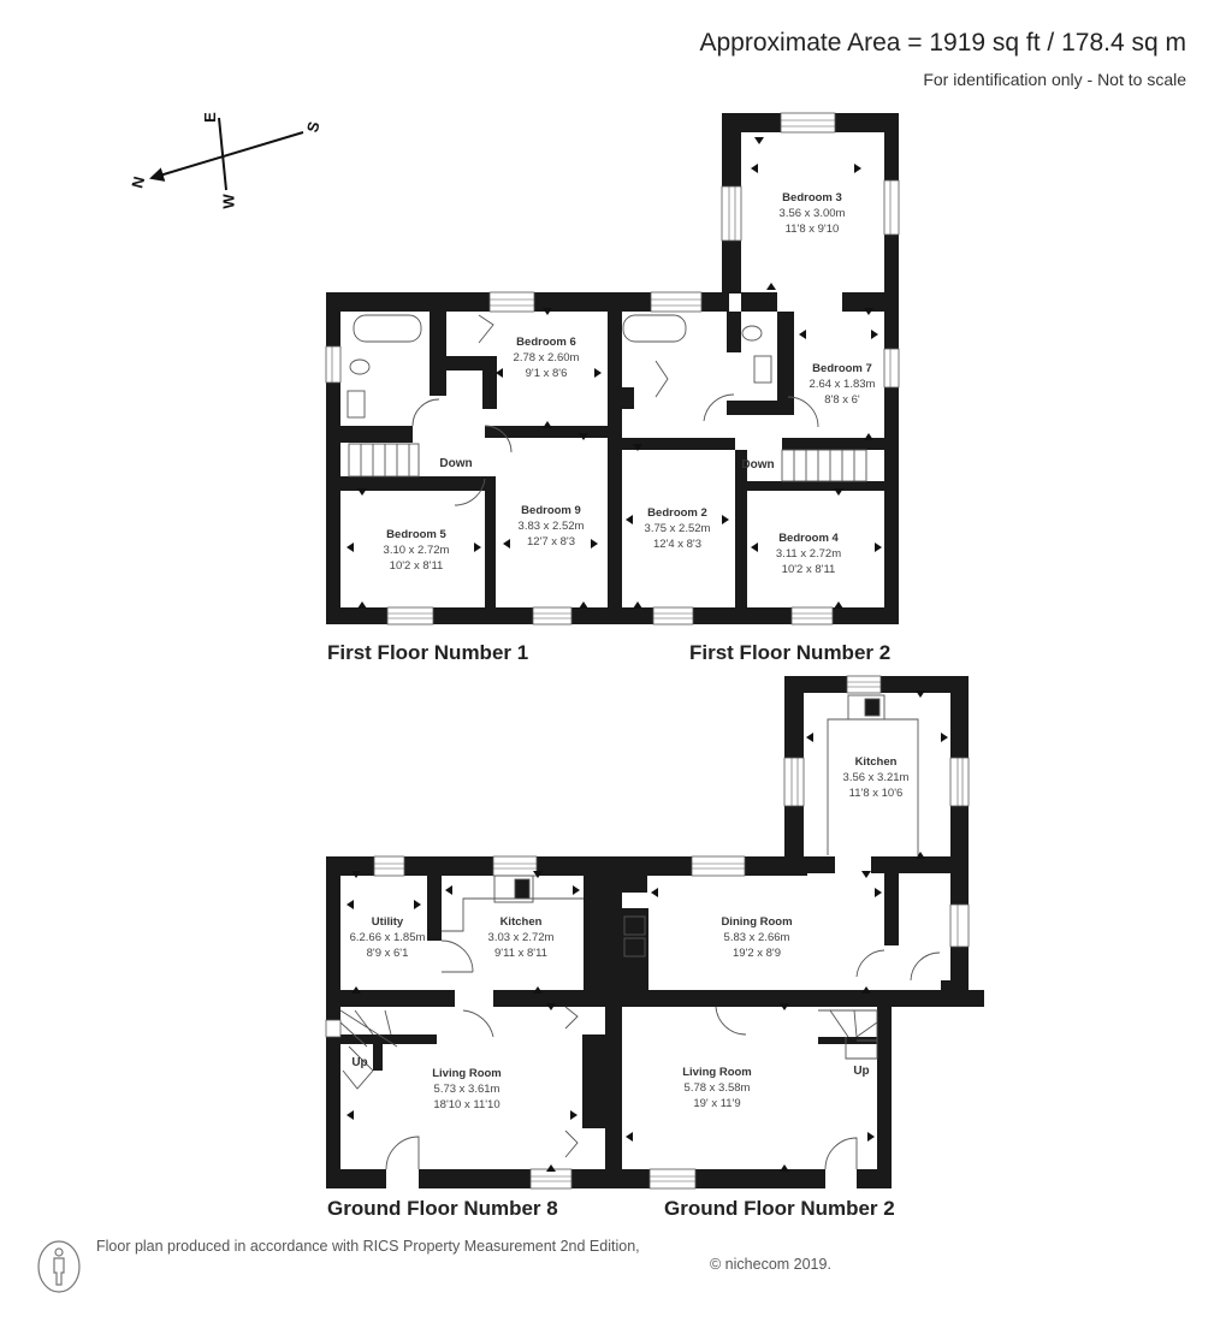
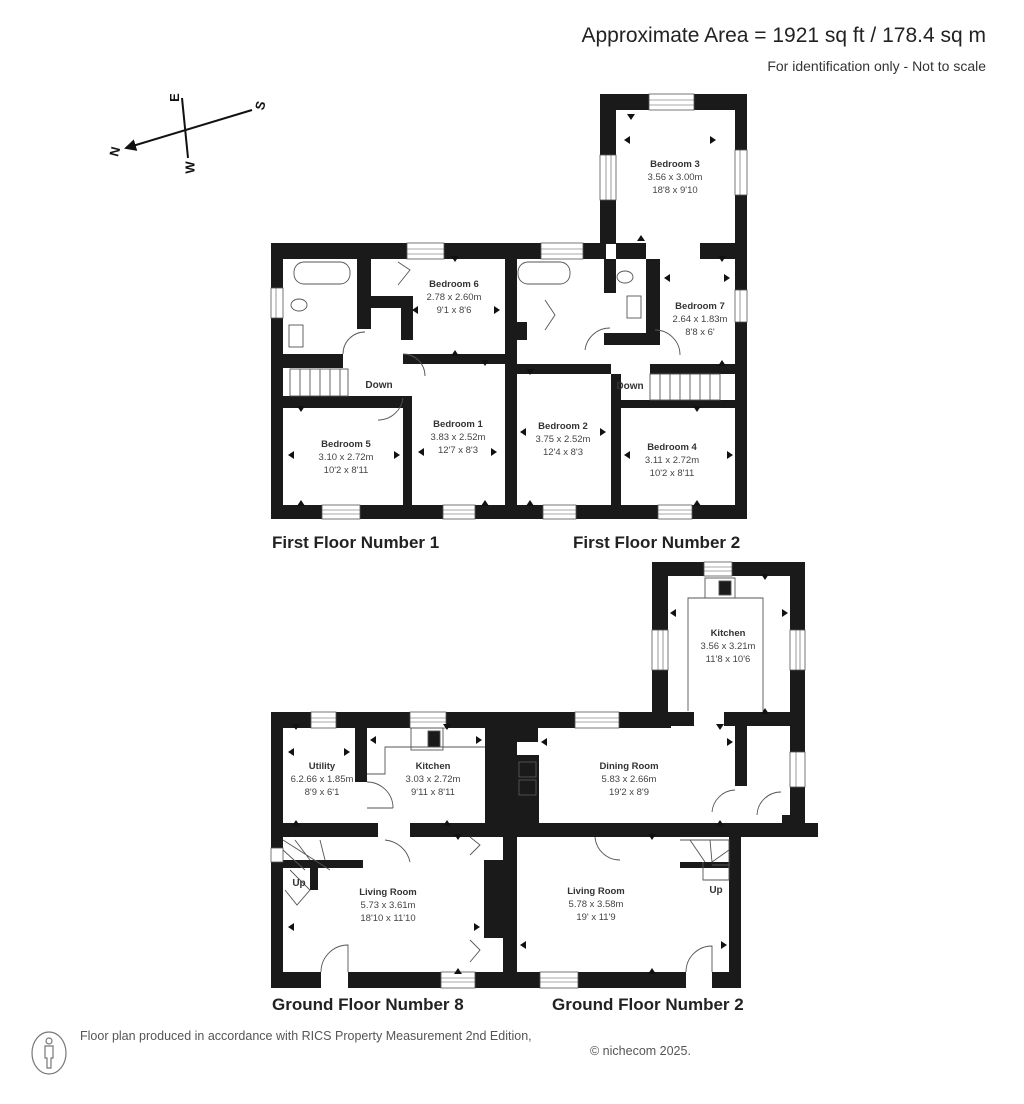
- Approximate Area = 1919 sq ft / 178.4 sq m
+ Approximate Area = 1921 sq ft / 178.4 sq m
  For identification only - Not to scale
  Bedroom 6
  2.78 x 2.60m
  9'1 x 8'6
- Bedroom 9
+ Bedroom 1
  3.83 x 2.52m
  12'7 x 8'3
  Bedroom 5
  3.10 x 2.72m
  10'2 x 8'11
  Down
  Bedroom 3
  3.56 x 3.00m
- 11'8 x 9'10
+ 18'8 x 9'10
  Bedroom 7
  2.64 x 1.83m
  8'8 x 6'
  Bedroom 2
  3.75 x 2.52m
  12'4 x 8'3
  Bedroom 4
  3.11 x 2.72m
  10'2 x 8'11
  Down
  First Floor Number 1
  First Floor Number 2
  Utility
  6.2.66 x 1.85m
  8'9 x 6'1
  Kitchen
  3.03 x 2.72m
  9'11 x 8'11
  Living Room
  5.73 x 3.61m
  18'10 x 11'10
  Up
  Kitchen
  3.56 x 3.21m
  11'8 x 10'6
  Dining Room
  5.83 x 2.66m
  19'2 x 8'9
  Living Room
  5.78 x 3.58m
  19' x 11'9
  Up
  Ground Floor Number 8
  Ground Floor Number 2
  Floor plan produced in accordance with RICS Property Measurement 2nd Edition,
- © nichecom 2019.
+ © nichecom 2025.
